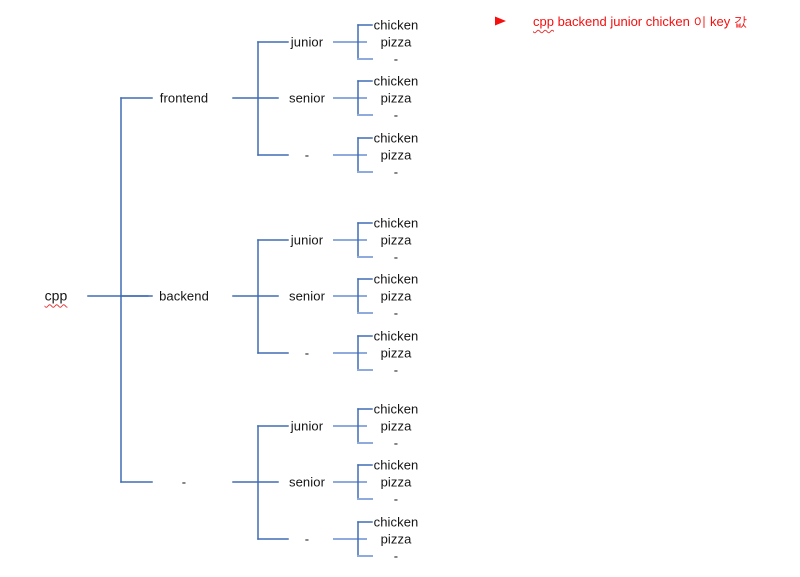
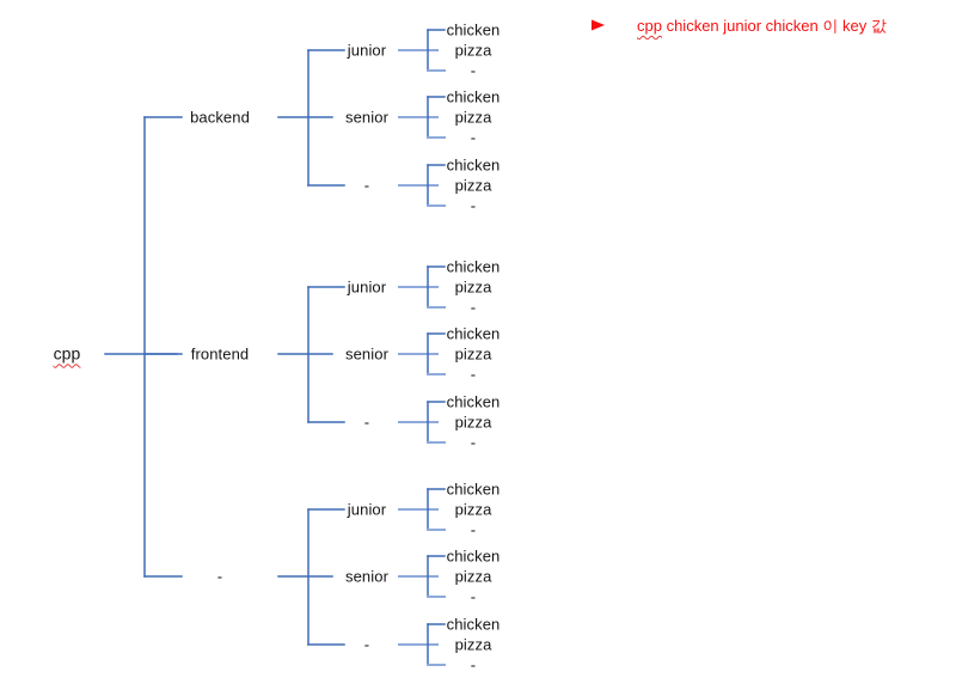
  cpp
- frontend
+ backend
  junior
  chicken
  pizza
  -
  senior
  chicken
  pizza
  -
  -
  chicken
  pizza
  -
- backend
+ frontend
  junior
  chicken
  pizza
  -
  senior
  chicken
  pizza
  -
  -
  chicken
  pizza
  -
  -
  junior
  chicken
  pizza
  -
  senior
  chicken
  pizza
  -
  -
  chicken
  pizza
  -
- cpp backend junior chicken 이 key 값
+ cpp chicken junior chicken 이 key 값
